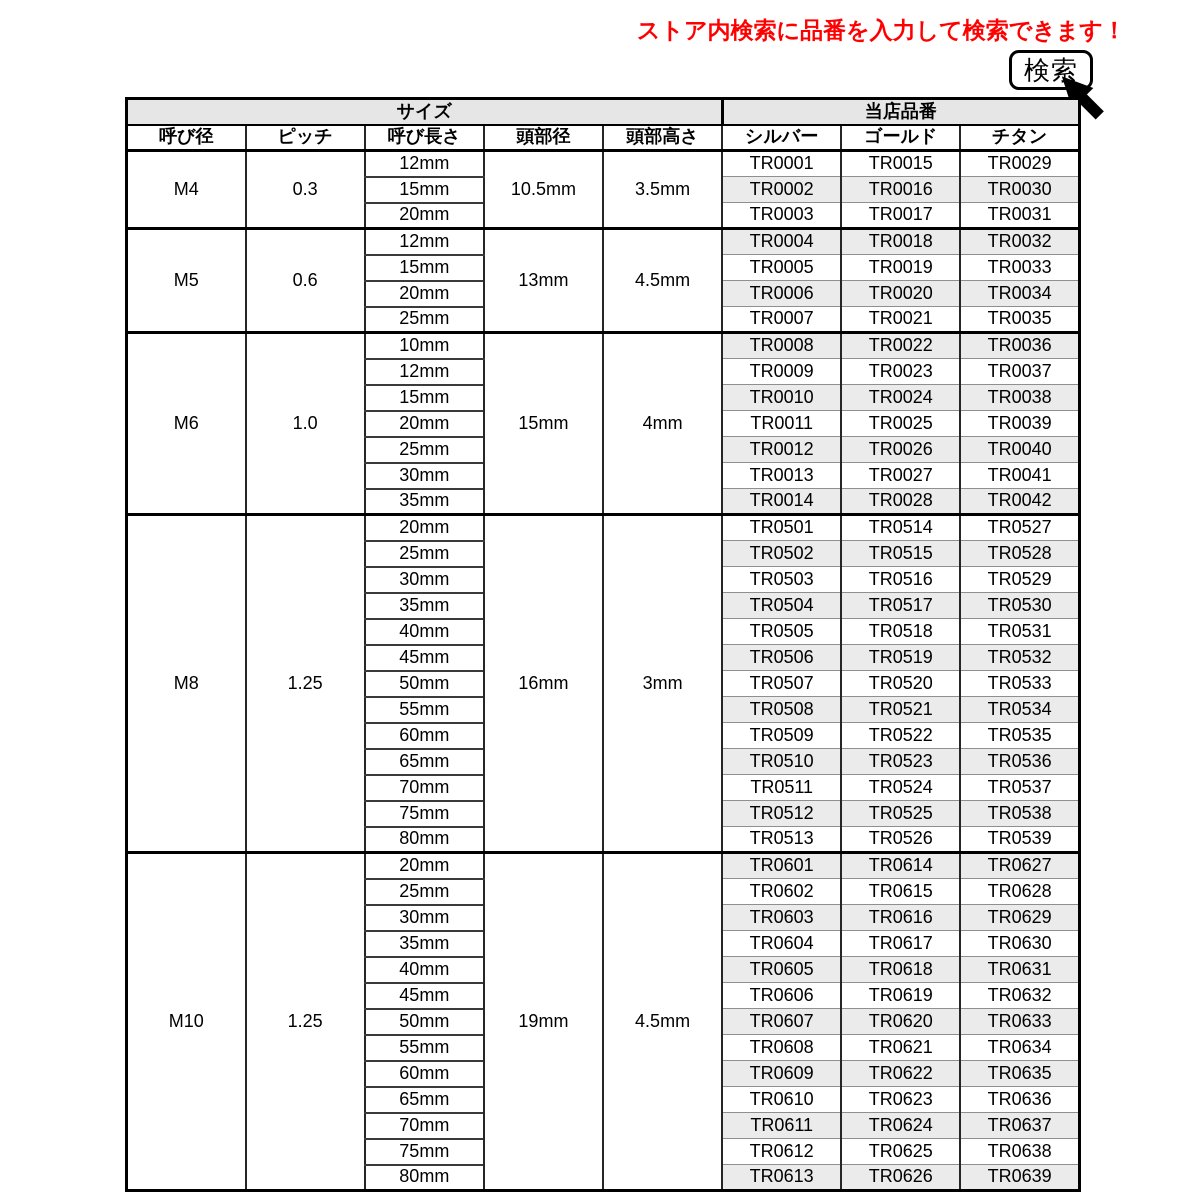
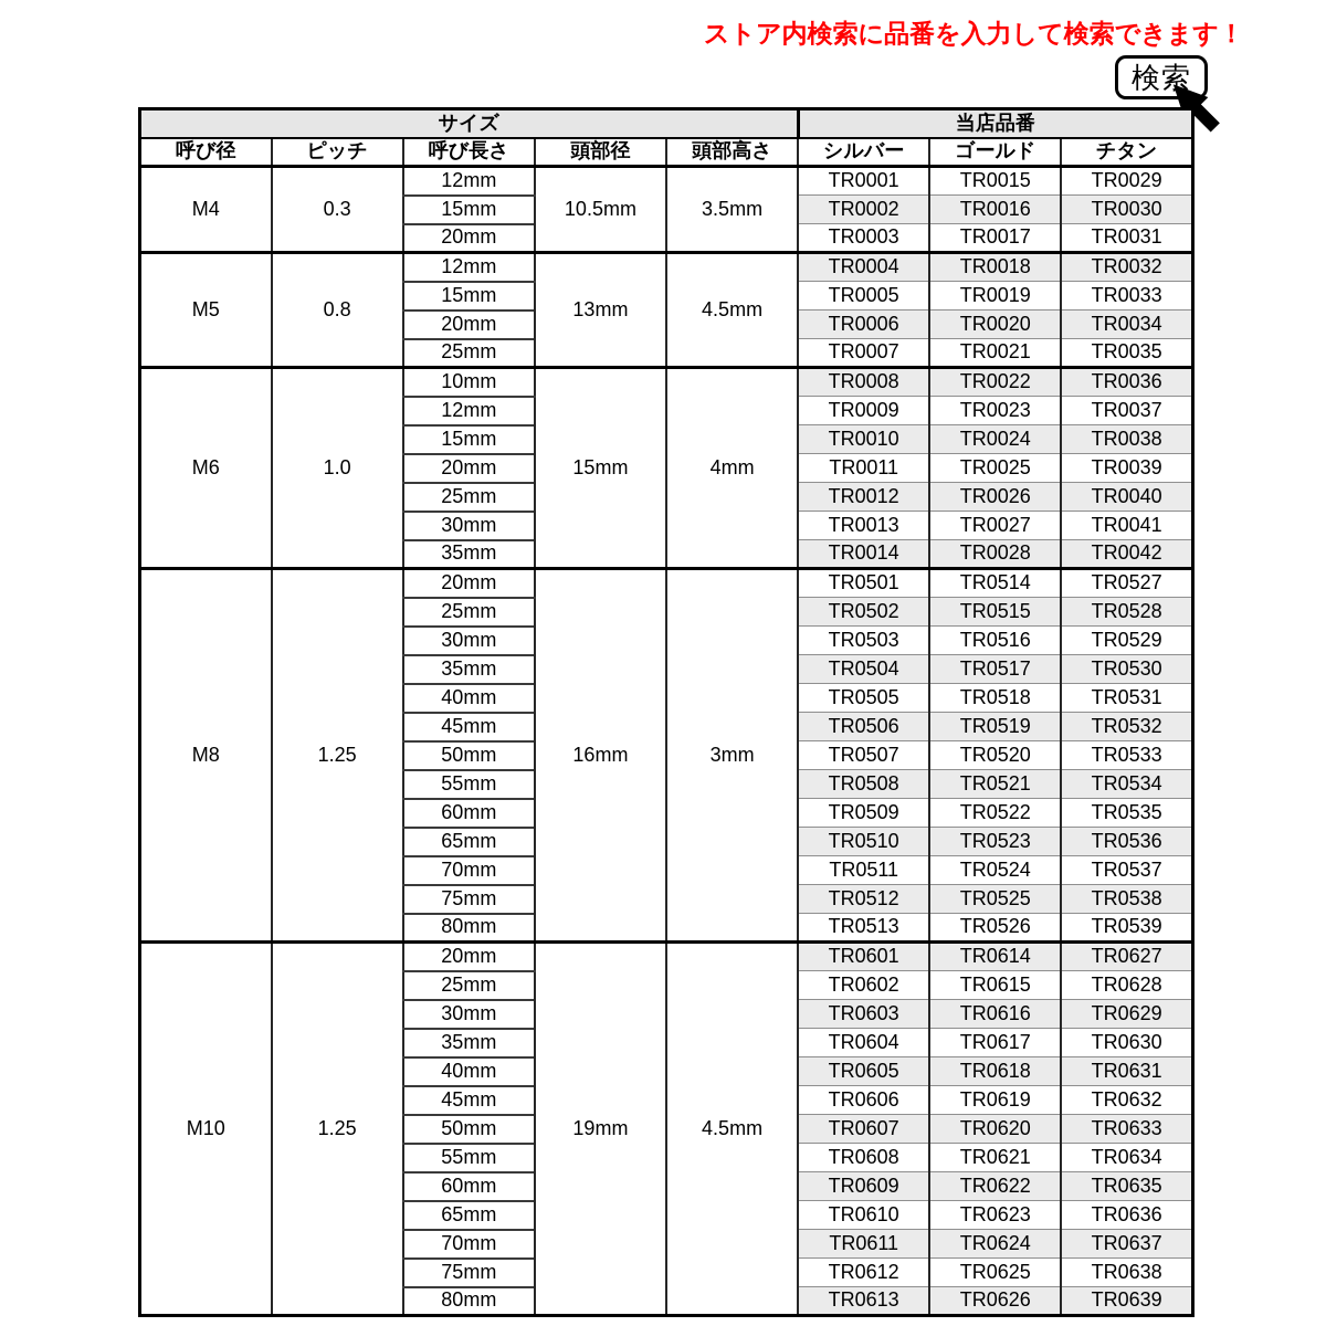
  ストア内検索に品番を入力して検索できます！
  検索
  サイズ	当店品番
  呼び径	ピッチ	呼び長さ	頭部径	頭部高さ	シルバー	ゴールド	チタン
  M4	0.3	12mm	10.5mm	3.5mm	TR0001	TR0015	TR0029
  15mm	TR0002	TR0016	TR0030
  20mm	TR0003	TR0017	TR0031
- M5	0.6	12mm	13mm	4.5mm	TR0004	TR0018	TR0032
+ M5	0.8	12mm	13mm	4.5mm	TR0004	TR0018	TR0032
  15mm	TR0005	TR0019	TR0033
  20mm	TR0006	TR0020	TR0034
  25mm	TR0007	TR0021	TR0035
  M6	1.0	10mm	15mm	4mm	TR0008	TR0022	TR0036
  12mm	TR0009	TR0023	TR0037
  15mm	TR0010	TR0024	TR0038
  20mm	TR0011	TR0025	TR0039
  25mm	TR0012	TR0026	TR0040
  30mm	TR0013	TR0027	TR0041
  35mm	TR0014	TR0028	TR0042
  M8	1.25	20mm	16mm	3mm	TR0501	TR0514	TR0527
  25mm	TR0502	TR0515	TR0528
  30mm	TR0503	TR0516	TR0529
  35mm	TR0504	TR0517	TR0530
  40mm	TR0505	TR0518	TR0531
  45mm	TR0506	TR0519	TR0532
  50mm	TR0507	TR0520	TR0533
  55mm	TR0508	TR0521	TR0534
  60mm	TR0509	TR0522	TR0535
  65mm	TR0510	TR0523	TR0536
  70mm	TR0511	TR0524	TR0537
  75mm	TR0512	TR0525	TR0538
  80mm	TR0513	TR0526	TR0539
  M10	1.25	20mm	19mm	4.5mm	TR0601	TR0614	TR0627
  25mm	TR0602	TR0615	TR0628
  30mm	TR0603	TR0616	TR0629
  35mm	TR0604	TR0617	TR0630
  40mm	TR0605	TR0618	TR0631
  45mm	TR0606	TR0619	TR0632
  50mm	TR0607	TR0620	TR0633
  55mm	TR0608	TR0621	TR0634
  60mm	TR0609	TR0622	TR0635
  65mm	TR0610	TR0623	TR0636
  70mm	TR0611	TR0624	TR0637
  75mm	TR0612	TR0625	TR0638
  80mm	TR0613	TR0626	TR0639
